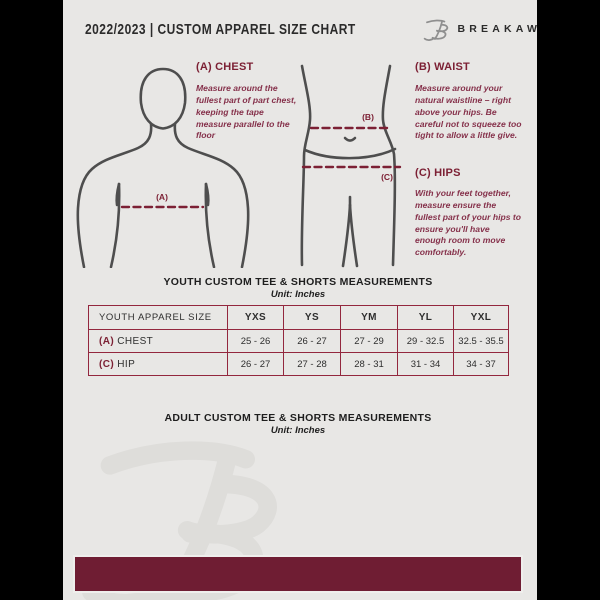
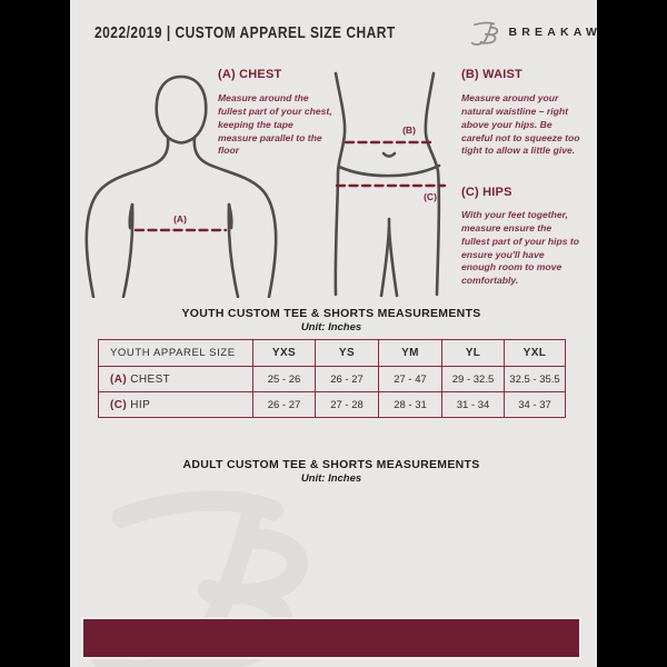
- 2022/2023 | CUSTOM APPAREL SIZE CHART
+ 2022/2019 | CUSTOM APPAREL SIZE CHART
  BREAKAW
  (A)
  (B)
  (C)
  (A) CHEST
- Measure around the fullest part of part chest, keeping the tape measure parallel to the floor
+ Measure around the fullest part of your chest, keeping the tape measure parallel to the floor
  (B) WAIST
  Measure around your natural waistline – right above your hips. Be careful not to squeeze too tight to allow a little give.
  (C) HIPS
  With your feet together, measure ensure the fullest part of your hips to ensure you'll have enough room to move comfortably.
  YOUTH CUSTOM TEE & SHORTS MEASUREMENTS
  Unit: Inches
  YOUTH APPAREL SIZE	YXS	YS	YM	YL	YXL
- (A) CHEST	25 - 26	26 - 27	27 - 29	29 - 32.5	32.5 - 35.5
+ (A) CHEST	25 - 26	26 - 27	27 - 47	29 - 32.5	32.5 - 35.5
  (C) HIP	26 - 27	27 - 28	28 - 31	31 - 34	34 - 37
  ADULT CUSTOM TEE & SHORTS MEASUREMENTS
  Unit: Inches
